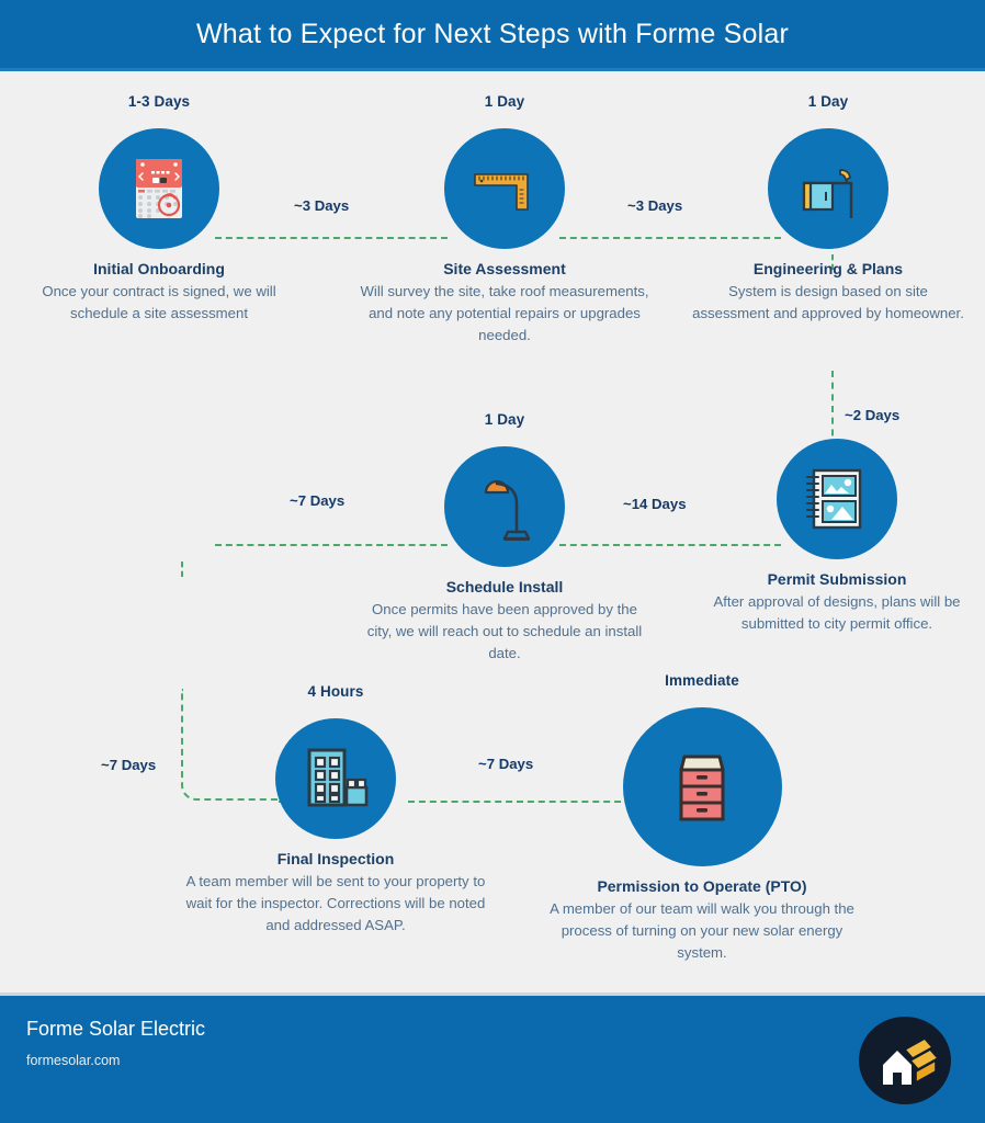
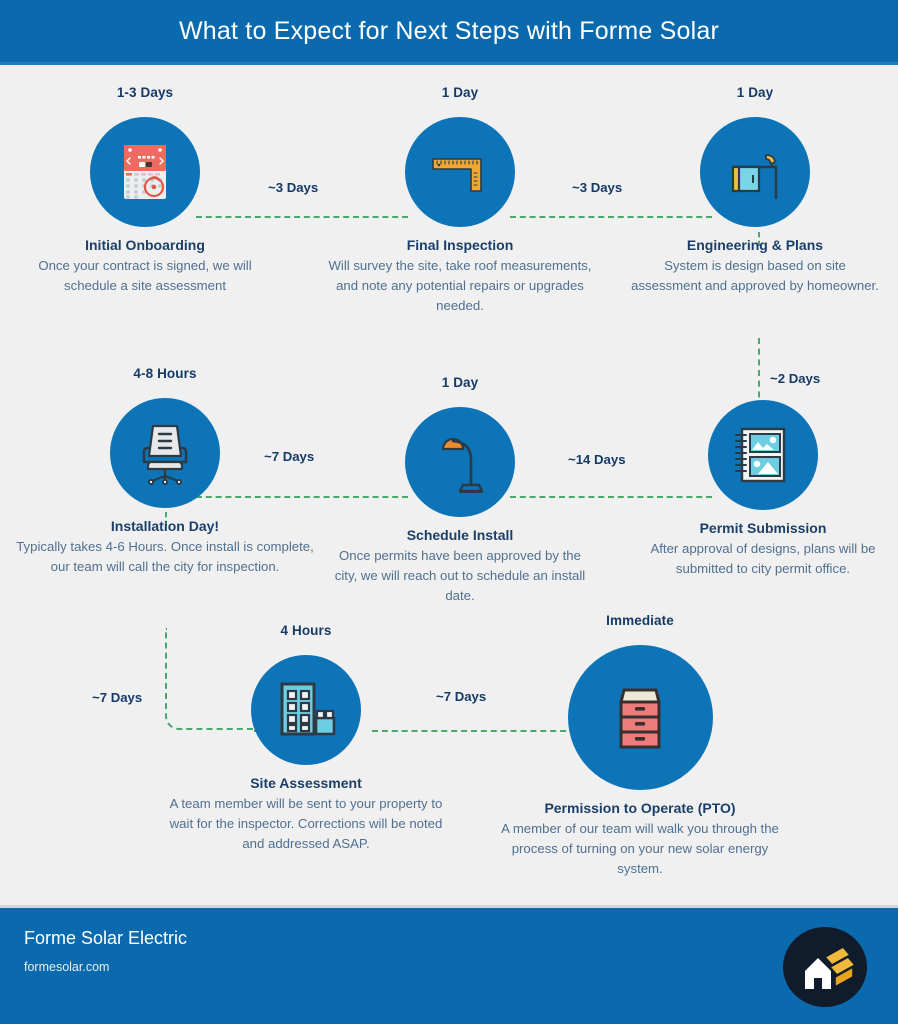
  What to Expect for Next Steps with Forme Solar
  ~3 Days
  ~3 Days
  ~2 Days
  ~7 Days
  ~14 Days
  ~7 Days
  ~7 Days
  1-3 Days
  Initial Onboarding
  Once your contract is signed, we will schedule a site assessment
  1 Day
- Site Assessment
+ Final Inspection
  Will survey the site, take roof measurements, and note any potential repairs or upgrades needed.
  1 Day
  Engineering & Plans
  System is design based on site assessment and approved by homeowner.
+ 4-8 Hours
+ Installation Day!
+ Typically takes 4-6 Hours. Once install is complete, our team will call the city for inspection.
  1 Day
  Schedule Install
  Once permits have been approved by the city, we will reach out to schedule an install date.
  Permit Submission
  After approval of designs, plans will be submitted to city permit office.
  4 Hours
- Final Inspection
+ Site Assessment
  A team member will be sent to your property to wait for the inspector. Corrections will be noted and addressed ASAP.
  Immediate
  Permission to Operate (PTO)
  A member of our team will walk you through the process of turning on your new solar energy system.
  Forme Solar Electric
  formesolar.com
